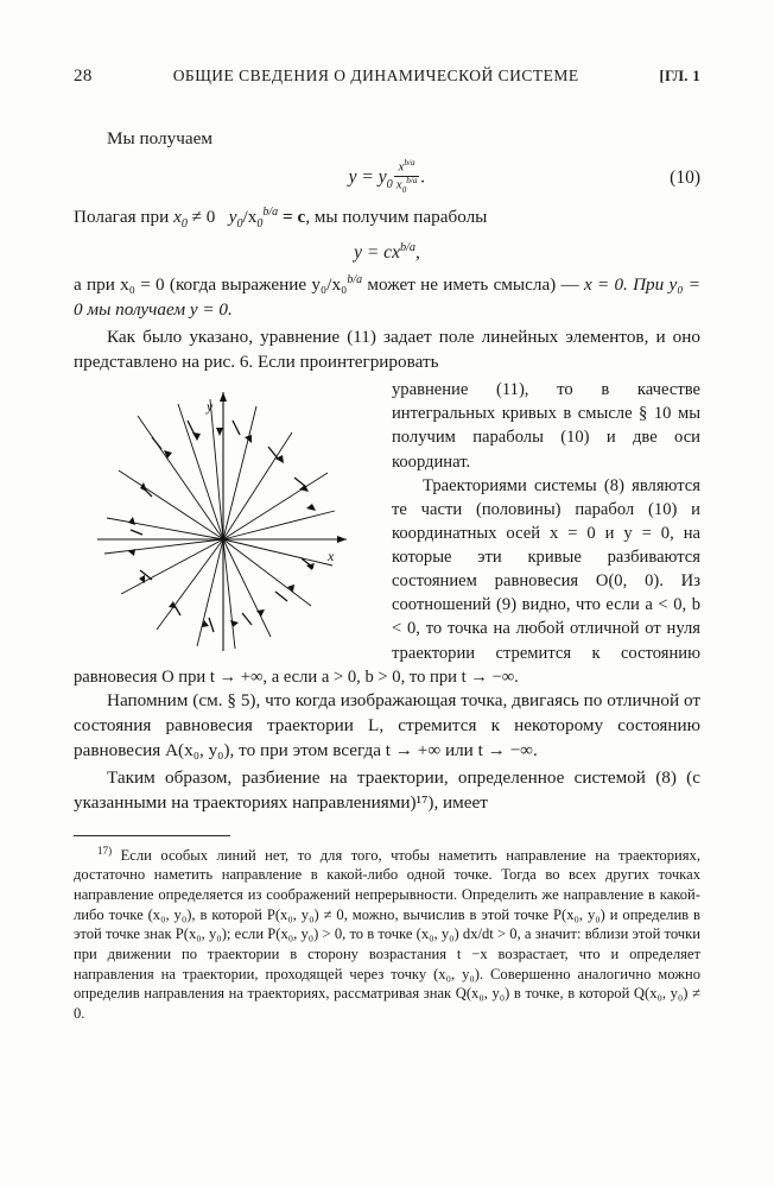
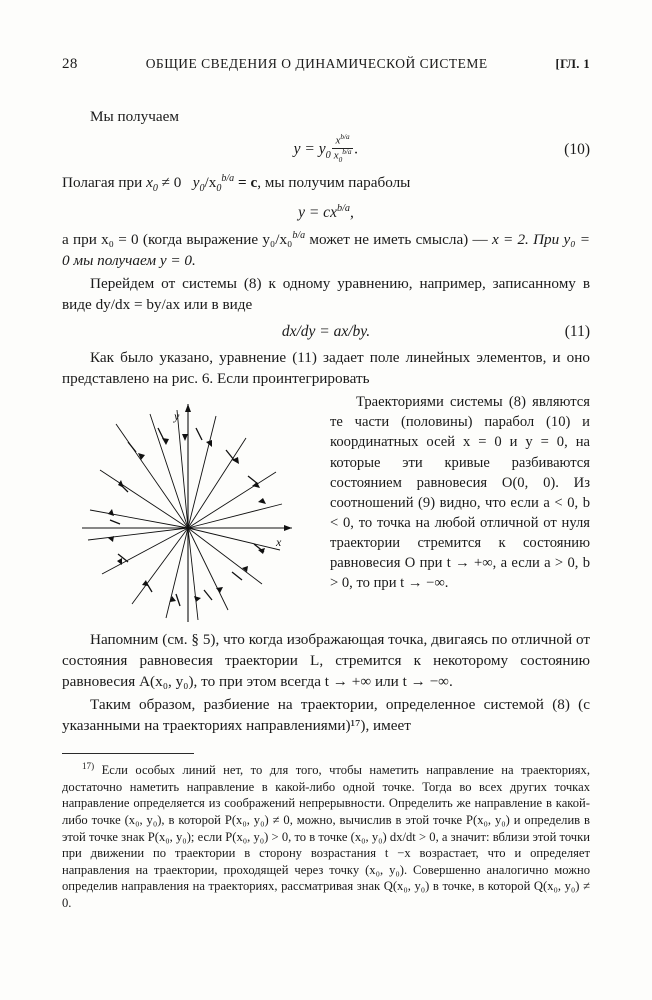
  28
  ОБЩИЕ СВЕДЕНИЯ О ДИНАМИЧЕСКОЙ СИСТЕМЕ
  [ГЛ. 1
  Мы получаем
  y = y0
  xb/a
  x0b/a
  .
  (10)
  Полагая при x0 ≠ 0 y0/x0b/a = c, мы получим параболы
  y = cxb/a,
- а при x₀ = 0 (когда выражение y₀/x₀b/a может не иметь смысла) — x = 0. При y₀ = 0 мы получаем y = 0.
+ а при x₀ = 0 (когда выражение y₀/x₀b/a может не иметь смысла) — x = 2. При y₀ = 0 мы получаем y = 0.
+ Перейдем от системы (8) к одному уравнению, например, записанному в виде dy/dx = by/ax или в виде
+ dx/dy = ax/by.
+ (11)
  Как было указано, уравнение (11) задает поле линейных элементов, и оно представлено на рис. 6. Если проинтегрировать
  y
  x
- уравнение (11), то в качестве интегральных кривых в смысле § 10 мы получим параболы (10) и две оси координат.
  Траекториями системы (8) являются те части (половины) парабол (10) и координатных осей x = 0 и y = 0, на которые эти кривые разбиваются состоянием равновесия O(0, 0). Из соотношений (9) видно, что если a < 0, b < 0, то точка на любой отличной от нуля траектории стремится к состоянию равновесия O при t → +∞, а если a > 0, b > 0, то при t → −∞.
  Напомним (см. § 5), что когда изображающая точка, двигаясь по отличной от состояния равновесия траектории L, стремится к некоторому состоянию равновесия A(x₀, y₀), то при этом всегда t → +∞ или t → −∞.
  Таким образом, разбиение на траектории, определенное системой (8) (с указанными на траекториях направлениями)¹⁷), имеет
  17) Если особых линий нет, то для того, чтобы наметить направление на траекториях, достаточно наметить направление в какой-либо одной точке. Тогда во всех других точках направление определяется из соображений непрерывности. Определить же направление в какой-либо точке (x₀, y₀), в которой P(x₀, y₀) ≠ 0, можно, вычислив в этой точке P(x₀, y₀) и определив в этой точке знак P(x₀, y₀); если P(x₀, y₀) > 0, то в точке (x₀, y₀) dx/dt > 0, а значит: вблизи этой точки при движении по траектории в сторону возрастания t −x возрастает, что и определяет направления на траектории, проходящей через точку (x₀, y₀). Совершенно аналогично можно определив направления на траекториях, рассматривая знак Q(x₀, y₀) в точке, в которой Q(x₀, y₀) ≠ 0.
